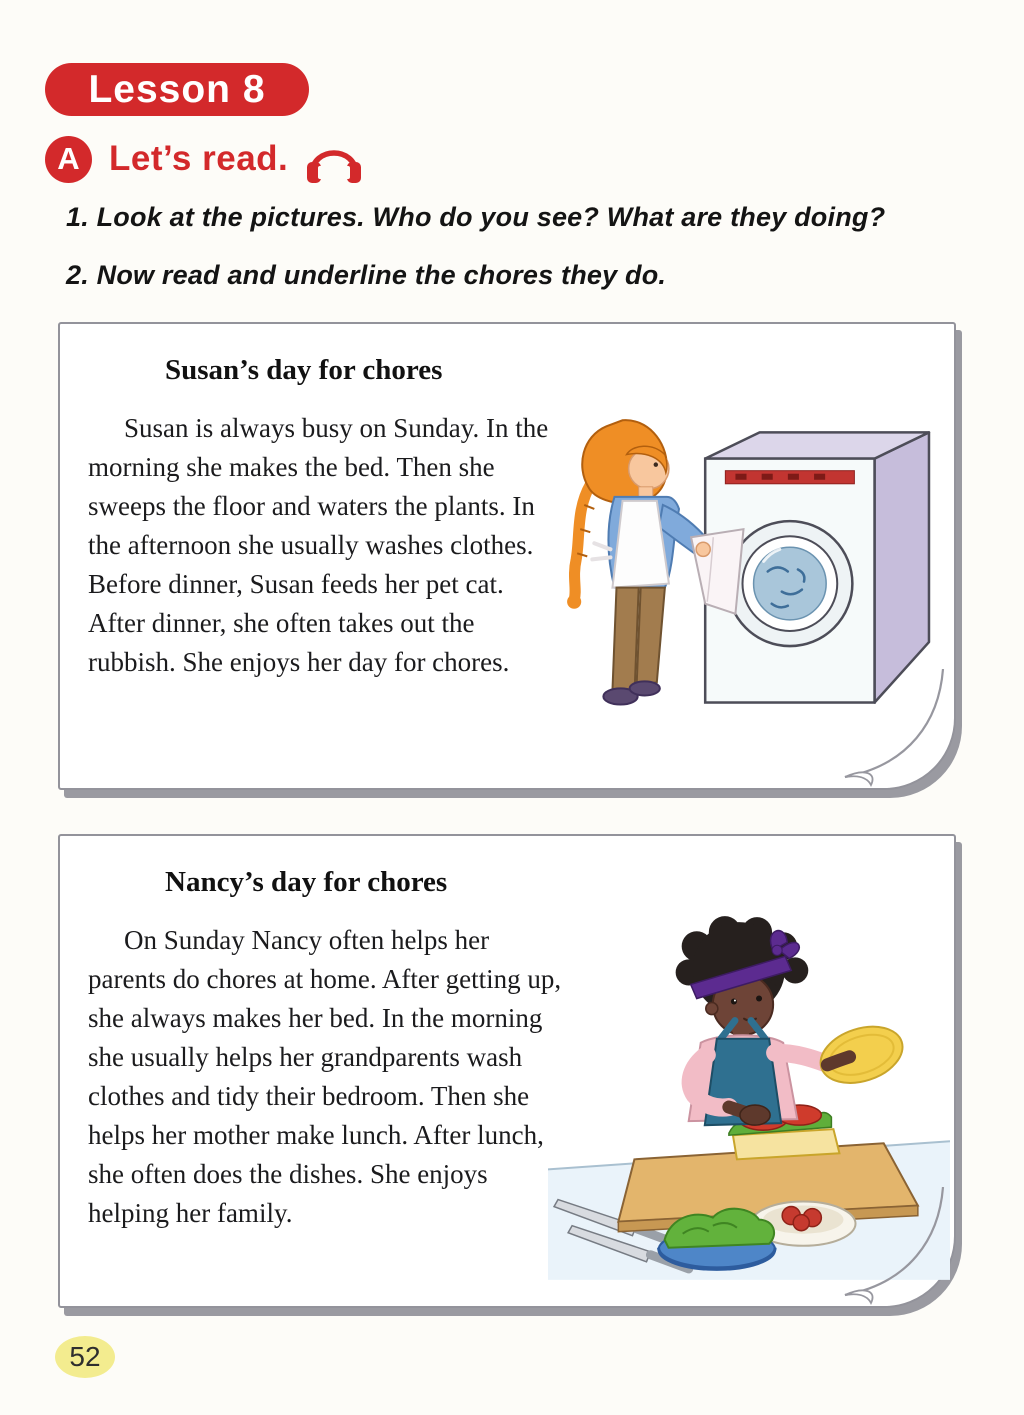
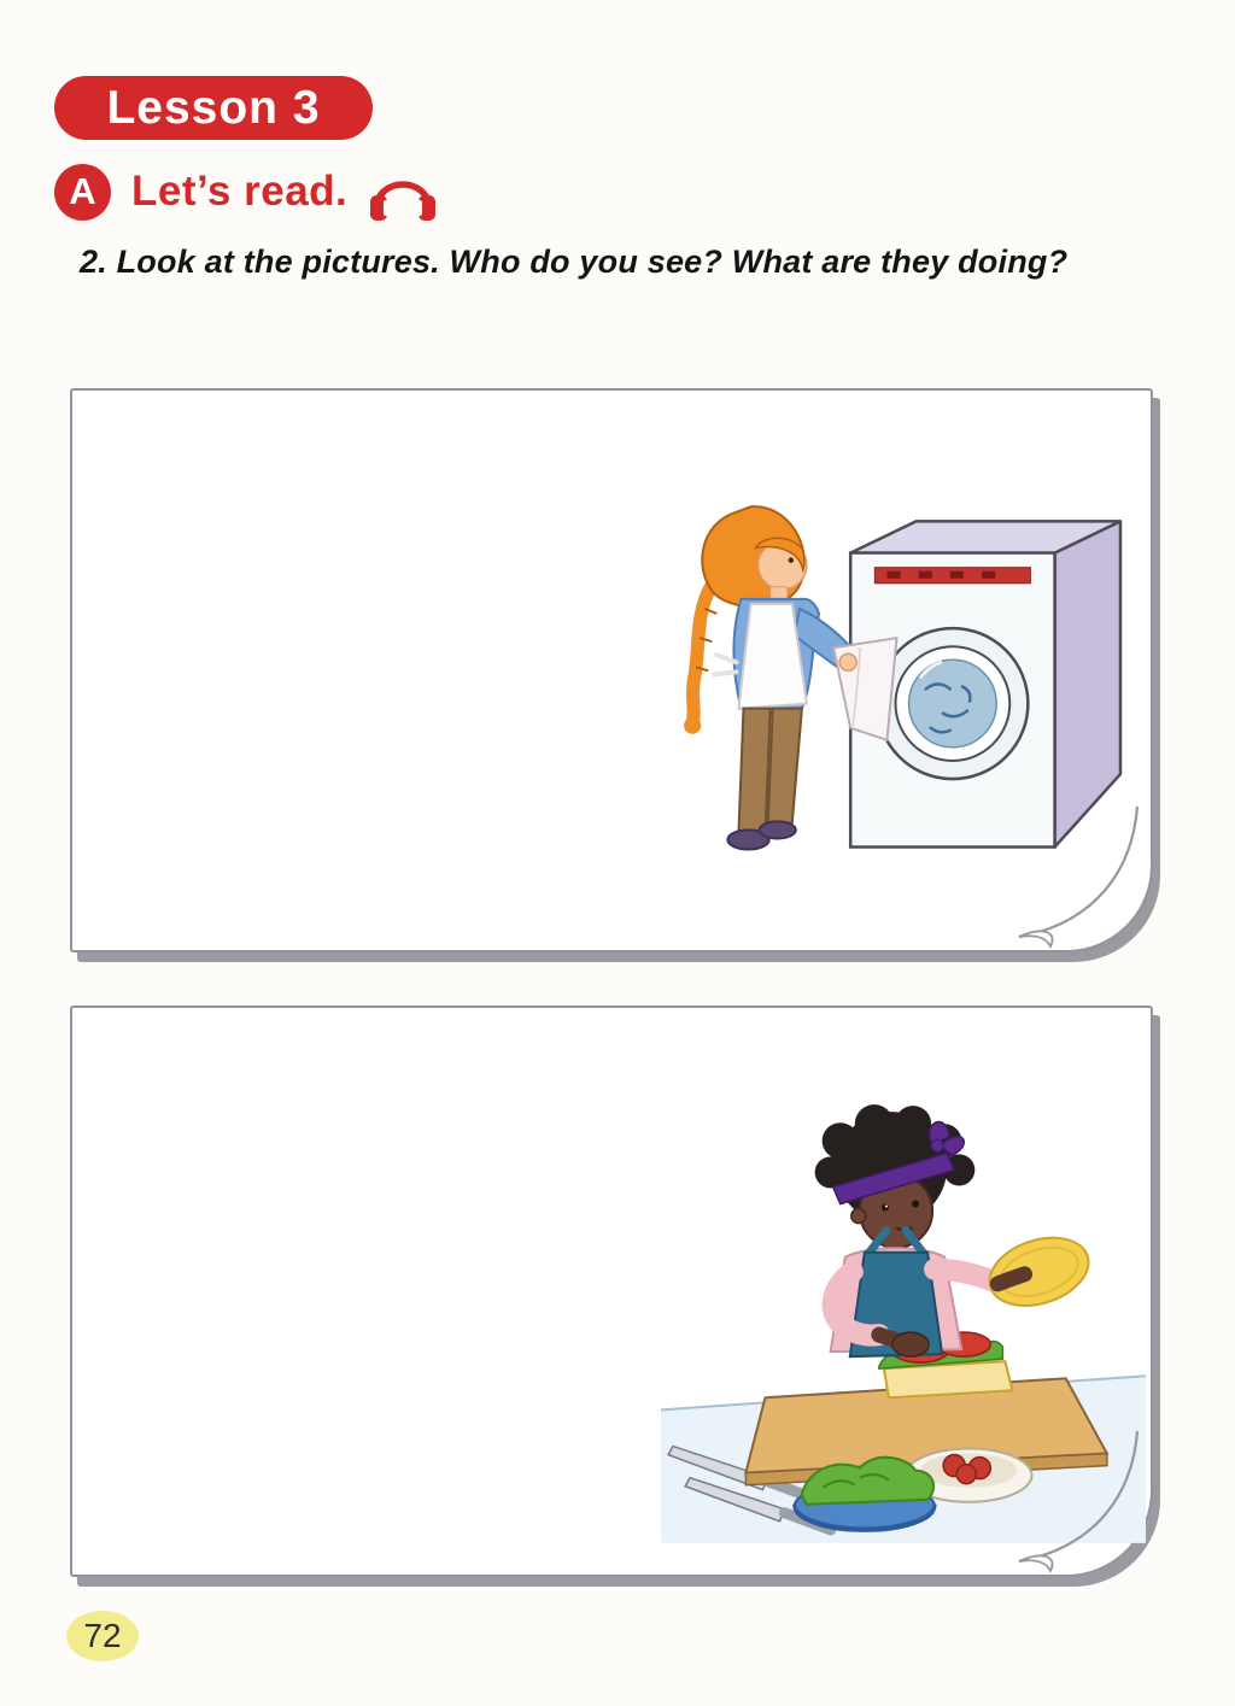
- Lesson 8
+ Lesson 3
  A
  Let’s read.
- 1. Look at the pictures. Who do you see? What are they doing?
+ 2. Look at the pictures. Who do you see? What are they doing?
- 2. Now read and underline the chores they do.
- Susan’s day for chores
- Susan is always busy on Sunday. In the morning she makes the bed. Then she sweeps the floor and waters the plants. In the afternoon she usually washes clothes. Before dinner, Susan feeds her pet cat. After dinner, she often takes out the rubbish. She enjoys her day for chores.
- Nancy’s day for chores
- On Sunday Nancy often helps her parents do chores at home. After getting up, she always makes her bed. In the morning she usually helps her grandparents wash clothes and tidy their bedroom. Then she helps her mother make lunch. After lunch, she often does the dishes. She enjoys helping her family.
- 52
+ 72
